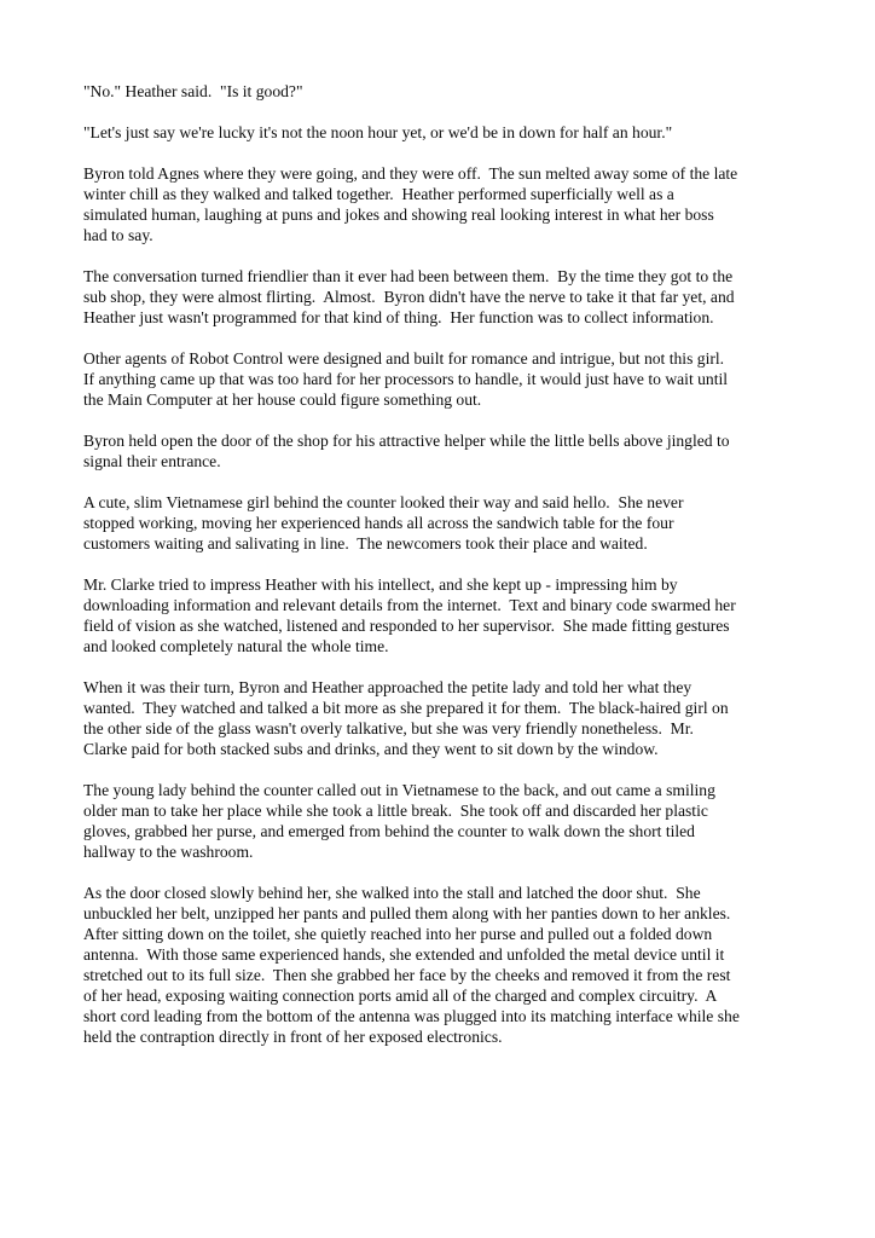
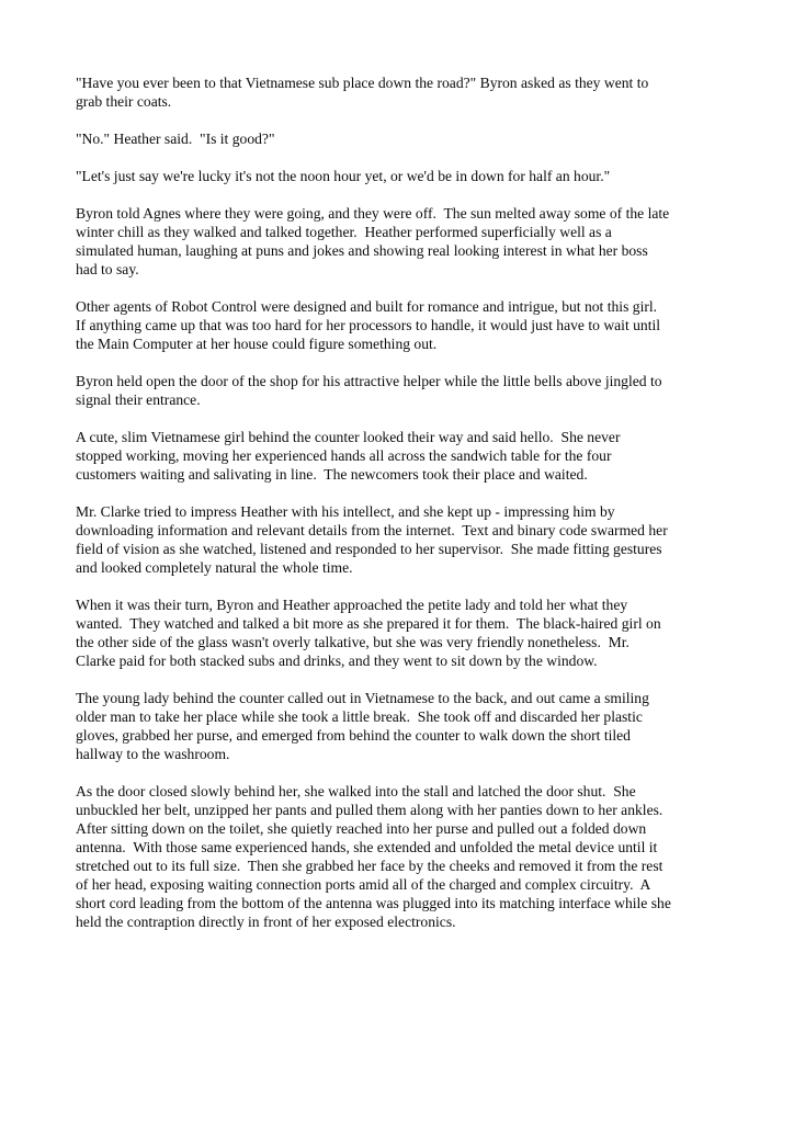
+ "Have you ever been to that Vietnamese sub place down the road?" Byron asked as they went to
+ grab their coats.
  "No." Heather said. "Is it good?"
  "Let's just say we're lucky it's not the noon hour yet, or we'd be in down for half an hour."
  Byron told Agnes where they were going, and they were off. The sun melted away some of the late
  winter chill as they walked and talked together. Heather performed superficially well as a
  simulated human, laughing at puns and jokes and showing real looking interest in what her boss
  had to say.
- The conversation turned friendlier than it ever had been between them. By the time they got to the
- sub shop, they were almost flirting. Almost. Byron didn't have the nerve to take it that far yet, and
- Heather just wasn't programmed for that kind of thing. Her function was to collect information.
  Other agents of Robot Control were designed and built for romance and intrigue, but not this girl.
  If anything came up that was too hard for her processors to handle, it would just have to wait until
  the Main Computer at her house could figure something out.
  Byron held open the door of the shop for his attractive helper while the little bells above jingled to
  signal their entrance.
  A cute, slim Vietnamese girl behind the counter looked their way and said hello. She never
  stopped working, moving her experienced hands all across the sandwich table for the four
  customers waiting and salivating in line. The newcomers took their place and waited.
  Mr. Clarke tried to impress Heather with his intellect, and she kept up - impressing him by
  downloading information and relevant details from the internet. Text and binary code swarmed her
  field of vision as she watched, listened and responded to her supervisor. She made fitting gestures
  and looked completely natural the whole time.
  When it was their turn, Byron and Heather approached the petite lady and told her what they
  wanted. They watched and talked a bit more as she prepared it for them. The black-haired girl on
  the other side of the glass wasn't overly talkative, but she was very friendly nonetheless. Mr.
  Clarke paid for both stacked subs and drinks, and they went to sit down by the window.
  The young lady behind the counter called out in Vietnamese to the back, and out came a smiling
  older man to take her place while she took a little break. She took off and discarded her plastic
  gloves, grabbed her purse, and emerged from behind the counter to walk down the short tiled
  hallway to the washroom.
  As the door closed slowly behind her, she walked into the stall and latched the door shut. She
  unbuckled her belt, unzipped her pants and pulled them along with her panties down to her ankles.
  After sitting down on the toilet, she quietly reached into her purse and pulled out a folded down
  antenna. With those same experienced hands, she extended and unfolded the metal device until it
  stretched out to its full size. Then she grabbed her face by the cheeks and removed it from the rest
  of her head, exposing waiting connection ports amid all of the charged and complex circuitry. A
  short cord leading from the bottom of the antenna was plugged into its matching interface while she
  held the contraption directly in front of her exposed electronics.
